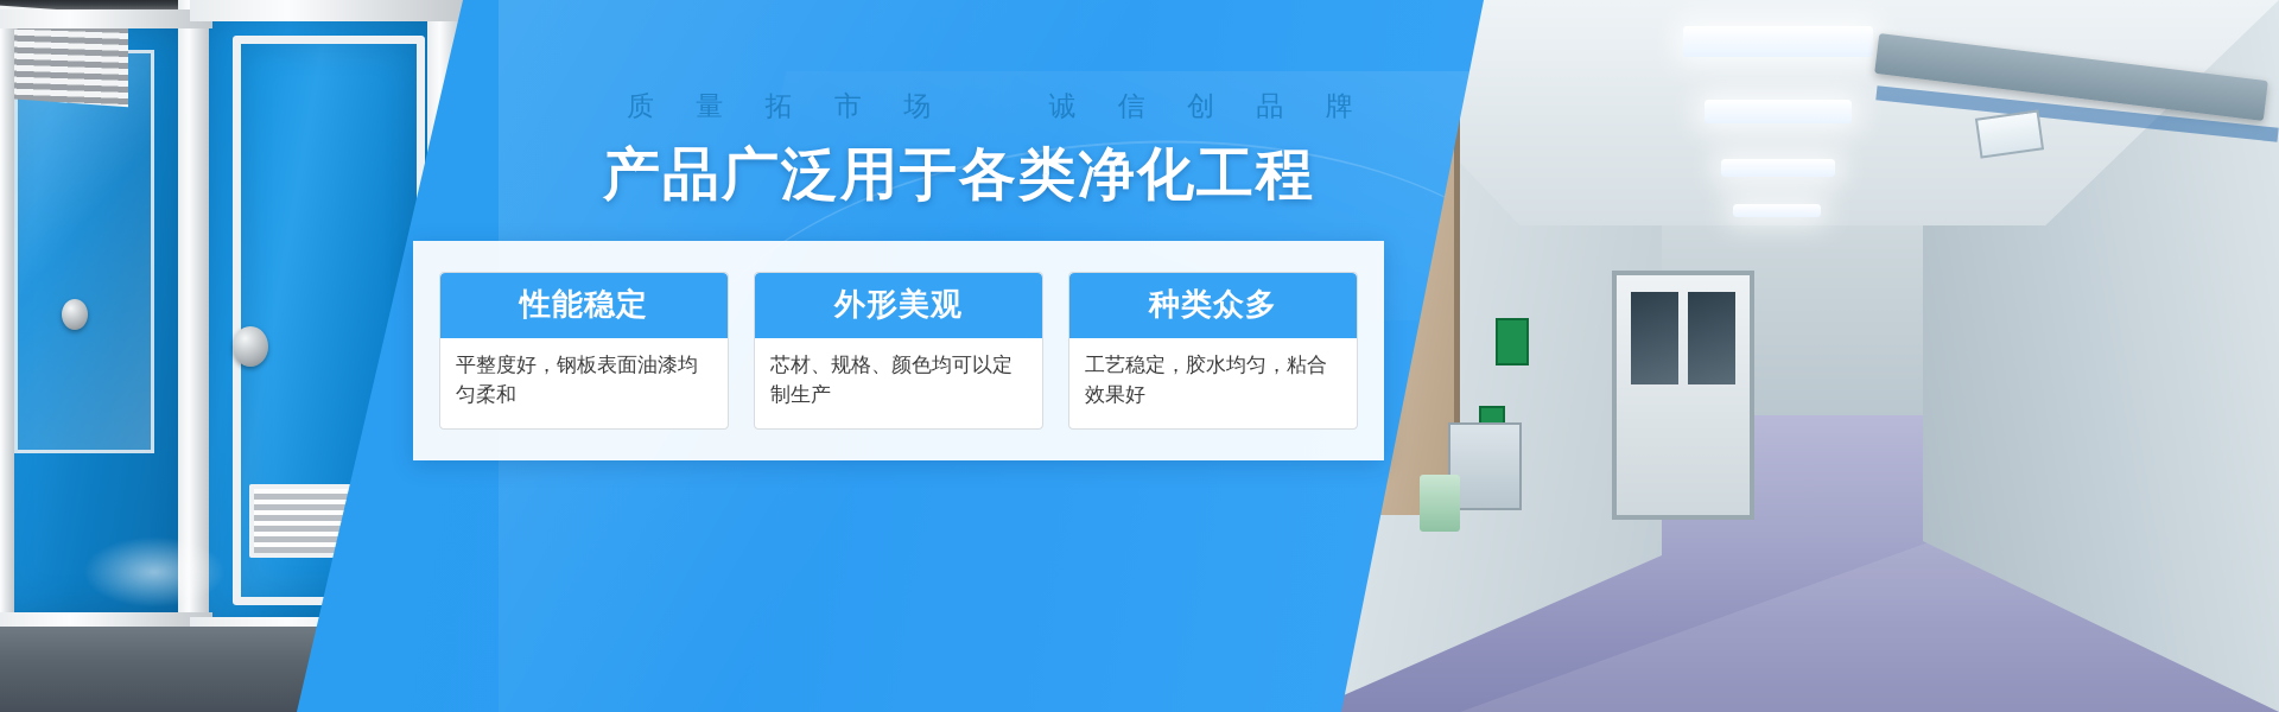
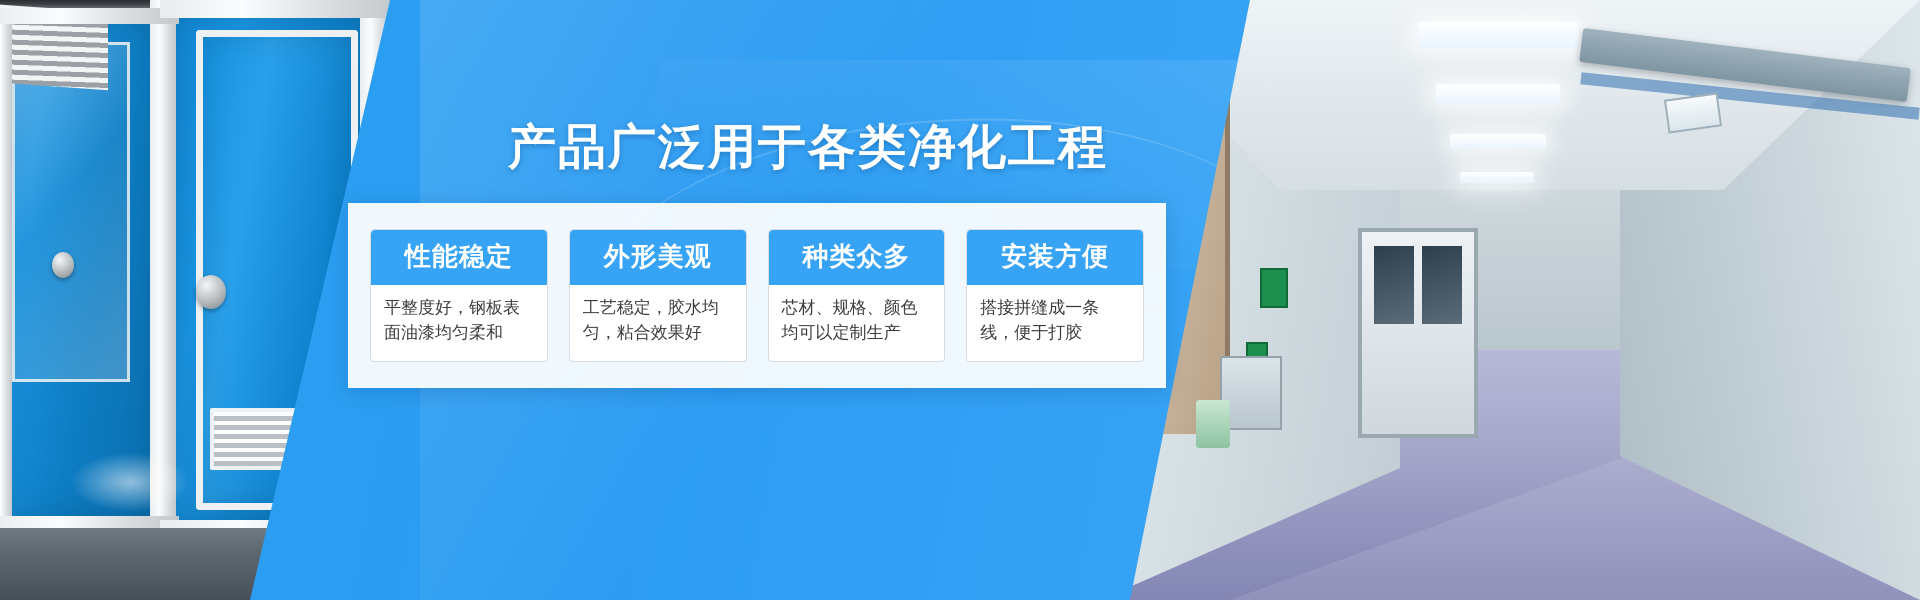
- 质 量 拓 市 场 诚 信 创 品 牌
  产品广泛用于各类净化工程
  性能稳定
  平整度好，钢板表面油漆均匀柔和
  外形美观
- 芯材、规格、颜色均可以定制生产
+ 工艺稳定，胶水均匀，粘合效果好
  种类众多
- 工艺稳定，胶水均匀，粘合效果好
+ 芯材、规格、颜色均可以定制生产
+ 安装方便
+ 搭接拼缝成一条线，便于打胶
